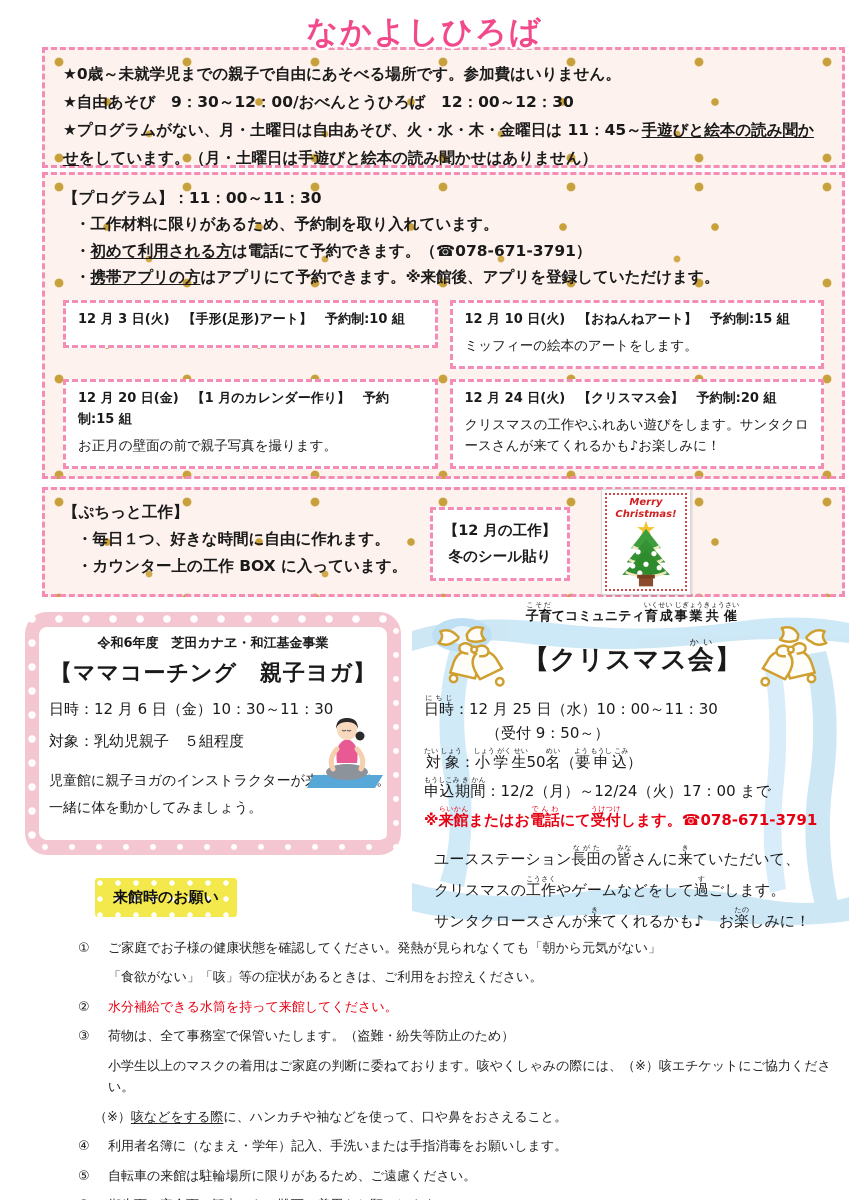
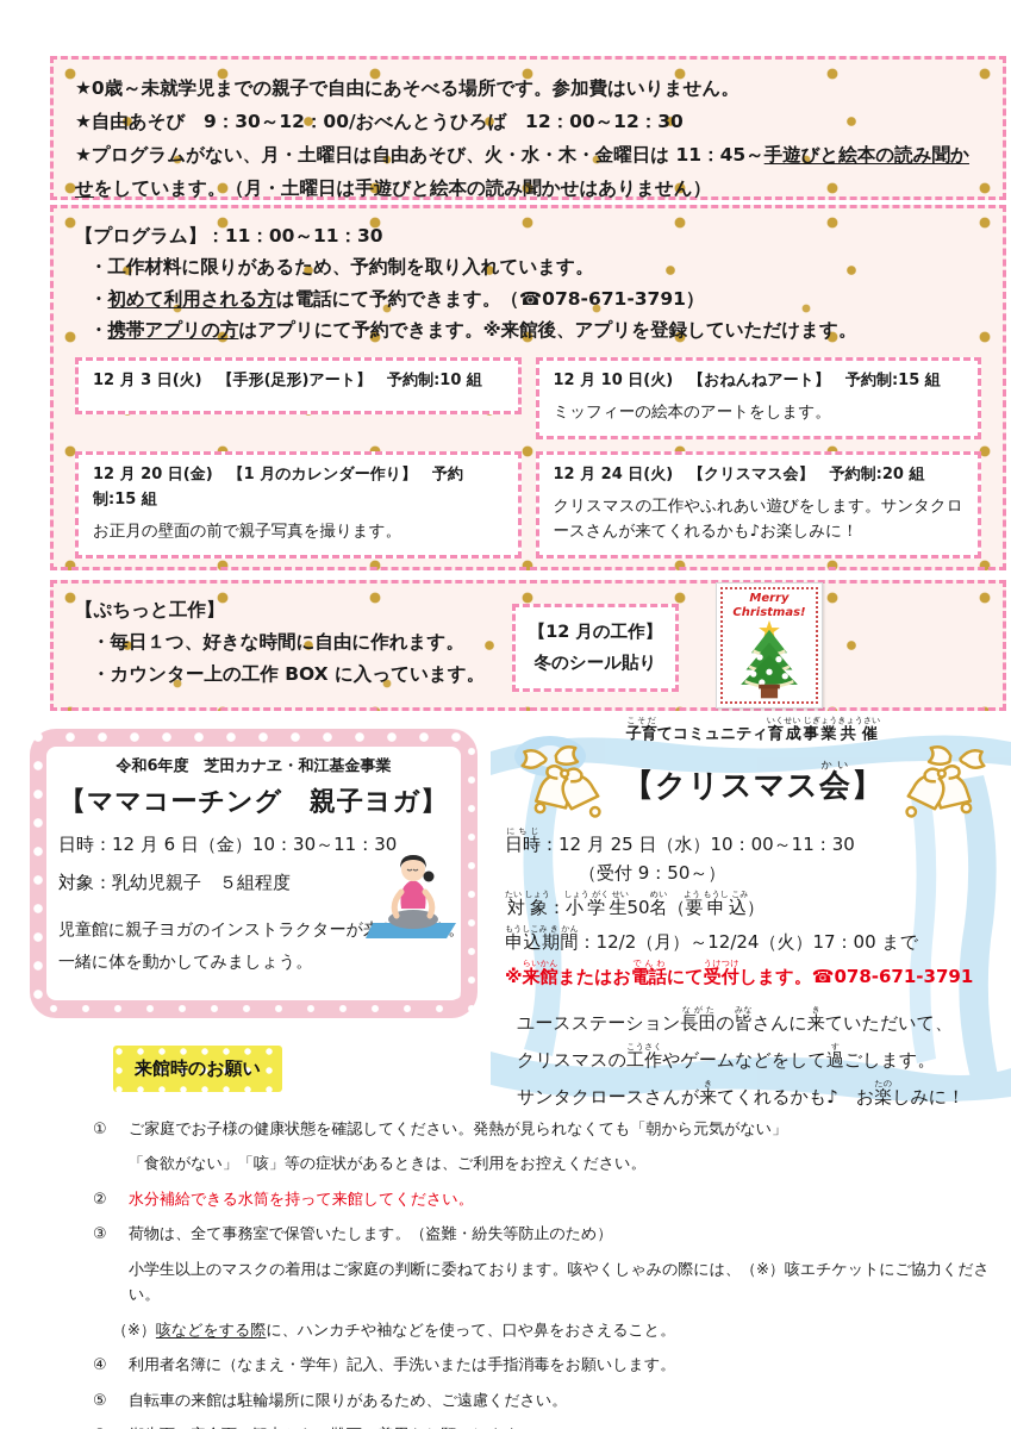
- なかよしひろば
  ★0歳～未就学児までの親子で自由にあそべる場所です。参加費はいりません。
  ★自由あそび 9：30～12：00/おべんとうひろば 12：00～12：30
  ★プログラムがない、月・土曜日は自由あそび、火・水・木・金曜日は 11：45～手遊びと絵本の読み聞かせをしています。（月・土曜日は手遊びと絵本の読み聞かせはありません）
  【プログラム】：11：00～11：30
  ・工作材料に限りがあるため、予約制を取り入れています。
  ・初めて利用される方は電話にて予約できます。（☎078-671-3791）
  ・携帯アプリの方はアプリにて予約できます。※来館後、アプリを登録していただけます。
  12 月 3 日(火) 【手形(足形)アート】 予約制:10 組
  12 月 10 日(火) 【おねんねアート】 予約制:15 組
  ミッフィーの絵本のアートをします。
  12 月 20 日(金) 【1 月のカレンダー作り】 予約制:15 組
  お正月の壁面の前で親子写真を撮ります。
  12 月 24 日(火) 【クリスマス会】 予約制:20 組
  クリスマスの工作やふれあい遊びをします。サンタクロースさんが来てくれるかも♪お楽しみに！
  【ぷちっと工作】
  ・毎日１つ、好きな時間に自由に作れます。
  ・カウンター上の工作 BOX に入っています。
  【12 月の工作】
  冬のシール貼り
  Merry
  Christmas!
  令和6年度 芝田カナヱ・和江基金事業
  【ママコーチング 親子ヨガ】
  日時：12 月 6 日（金）10：30～11：30
  対象：乳幼児親子 ５組程度
  児童館に親子ヨガのインストラクターが
  一緒に体を動かしてみましょう。
  子育こそだてコミュニティ育成事業いくせい じぎょう共催きょうさい
  【クリスマス会かい】
  日時にちじ：12 月 25 日（水）10：00～11：30
  （受付 9：50～）
  対象たい しょう：小学生しょう がく せい50名めい（要申込よう もうし こみ）
  申込期間もうしこみ き かん：12/2（月）～12/24（火）17：00 まで
  ※来館らいかんまたはお電話でんわにて受付うけつけします。☎078-671-3791
  ユースステーション長田ながたの皆みなさんに来きていただいて、
  クリスマスの工作こうさくやゲームなどをして過すごします。
  サンタクロースさんが来きてくれるかも♪ お楽たのしみに！
  来館時のお願い
  ①
  ご家庭でお子様の健康状態を確認してください。発熱が見られなくても「朝から元気がない」
  「食欲がない」「咳」等の症状があるときは、ご利用をお控えください。
  ②
  水分補給できる水筒を持って来館してください。
  ③
  荷物は、全て事務室で保管いたします。（盗難・紛失等防止のため）
  小学生以上のマスクの着用はご家庭の判断に委ねております。咳やくしゃみの際には、（※）咳エチケットにご協力ください。
  （※）咳などをする際に、ハンカチや袖などを使って、口や鼻をおさえること。
  ④
  利用者名簿に（なまえ・学年）記入、手洗いまたは手指消毒をお願いします。
  ⑤
  自転車の来館は駐輪場所に限りがあるため、ご遠慮ください。
